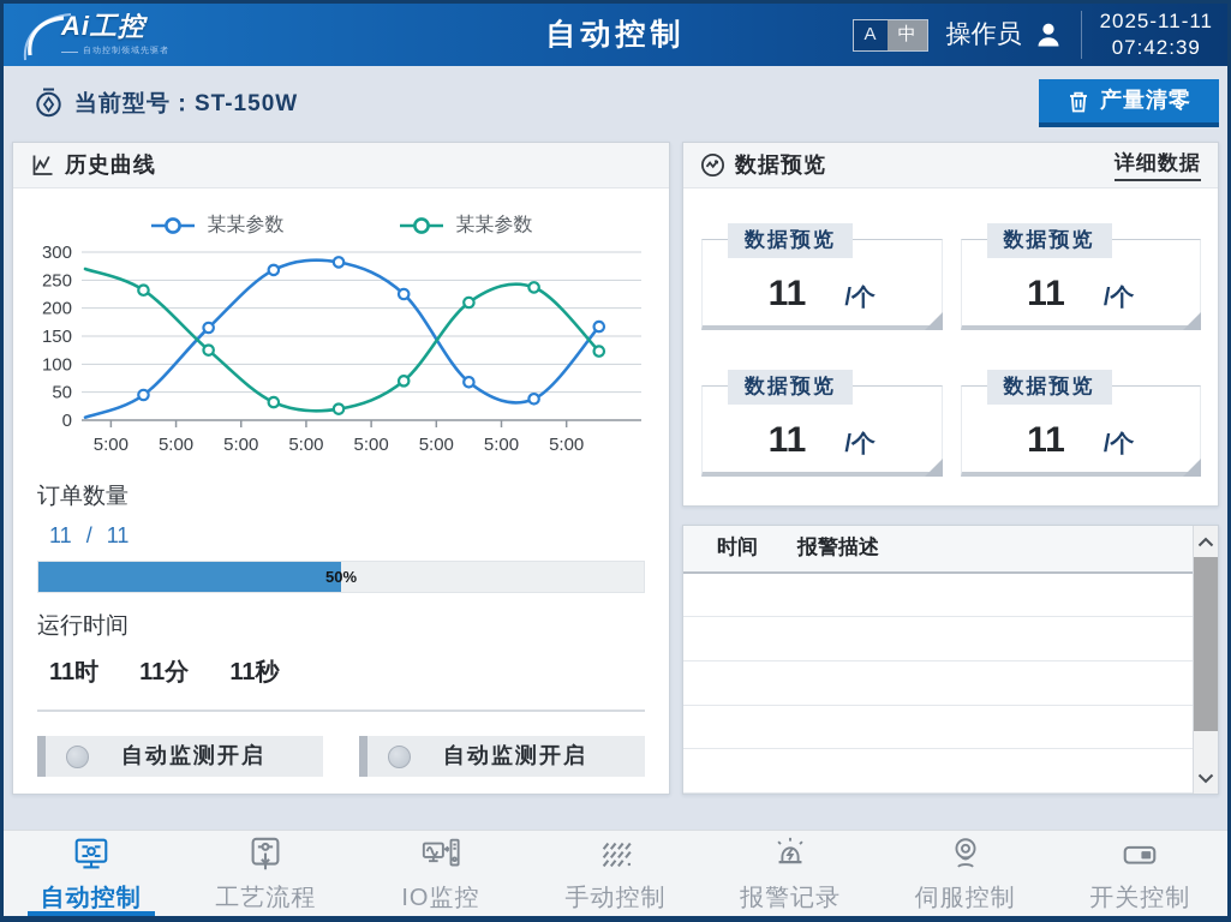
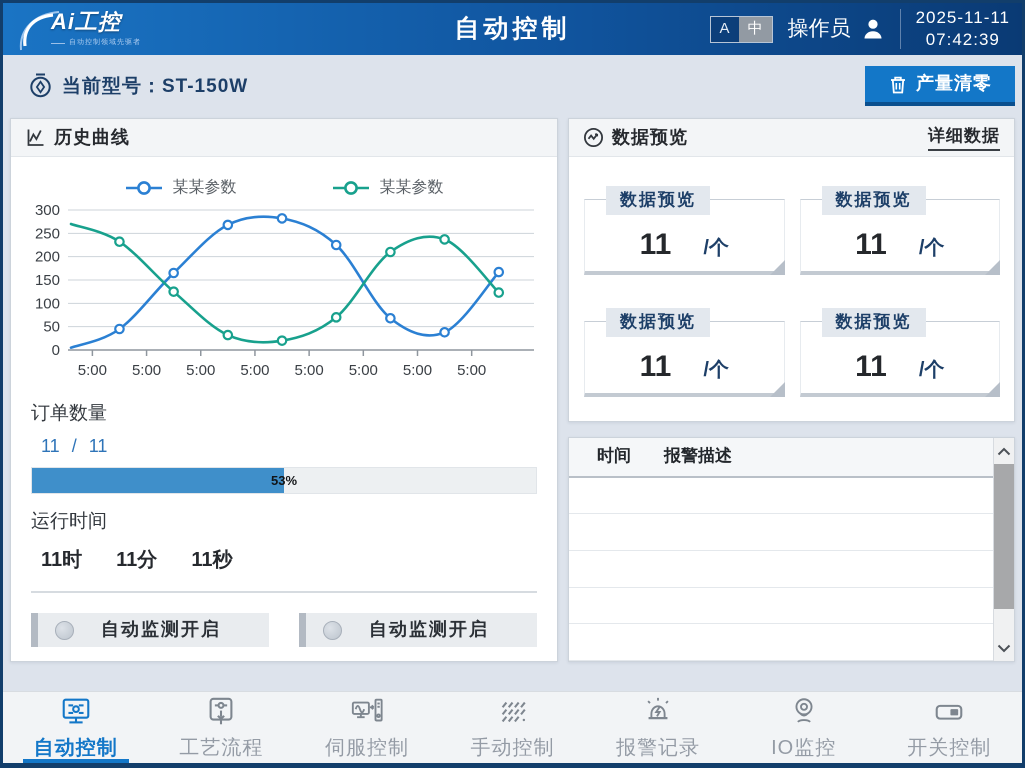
  Ai工控
  自动控制
  A
  中
  操作员
  2025-11-11
  07:42:39
  当前型号：ST-150W
  产量清零
  历史曲线
  某某参数
  某某参数
  0
  50
  100
  150
  200
  250
  300
  5:00
  5:00
  5:00
  5:00
  5:00
  5:00
  5:00
  5:00
  订单数量
  11
  /
  11
- 50%
+ 53%
  运行时间
  11时
  11分
  11秒
  自动监测开启
  自动监测开启
  数据预览
  详细数据
  数据预览
  11
  /个
  数据预览
  11
  /个
  数据预览
  11
  /个
  数据预览
  11
  /个
  时间
  报警描述
  自动控制
  工艺流程
- IO监控
+ 伺服控制
  手动控制
  报警记录
- 伺服控制
+ IO监控
  开关控制
